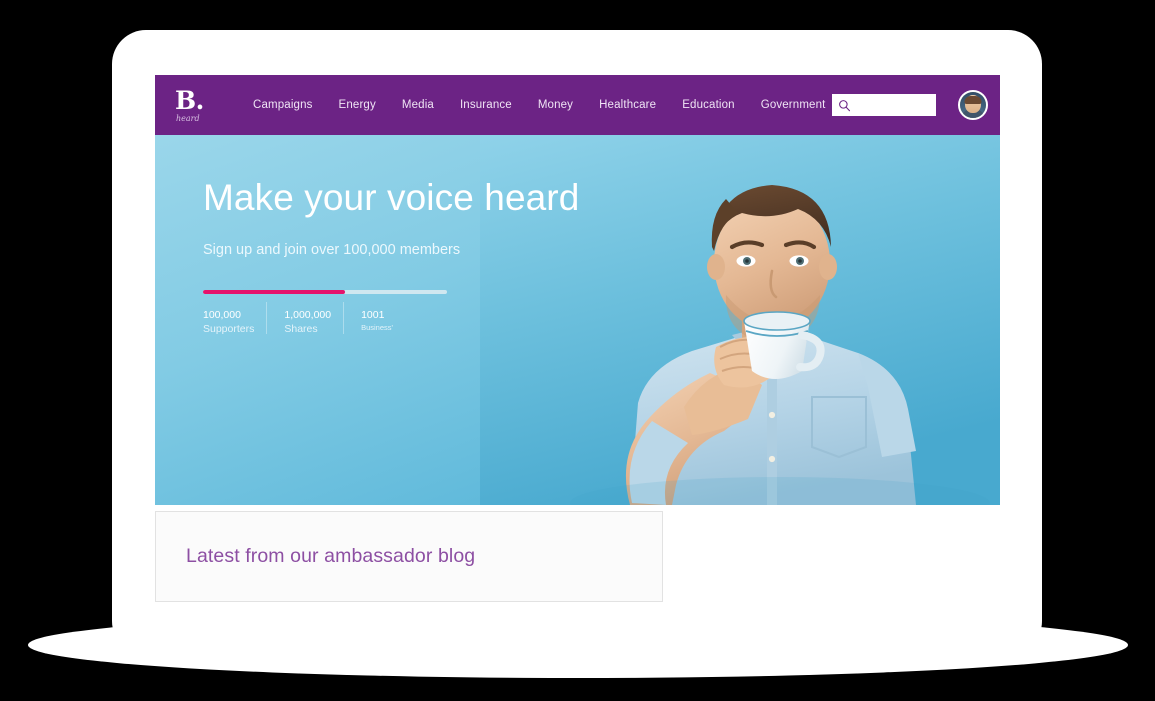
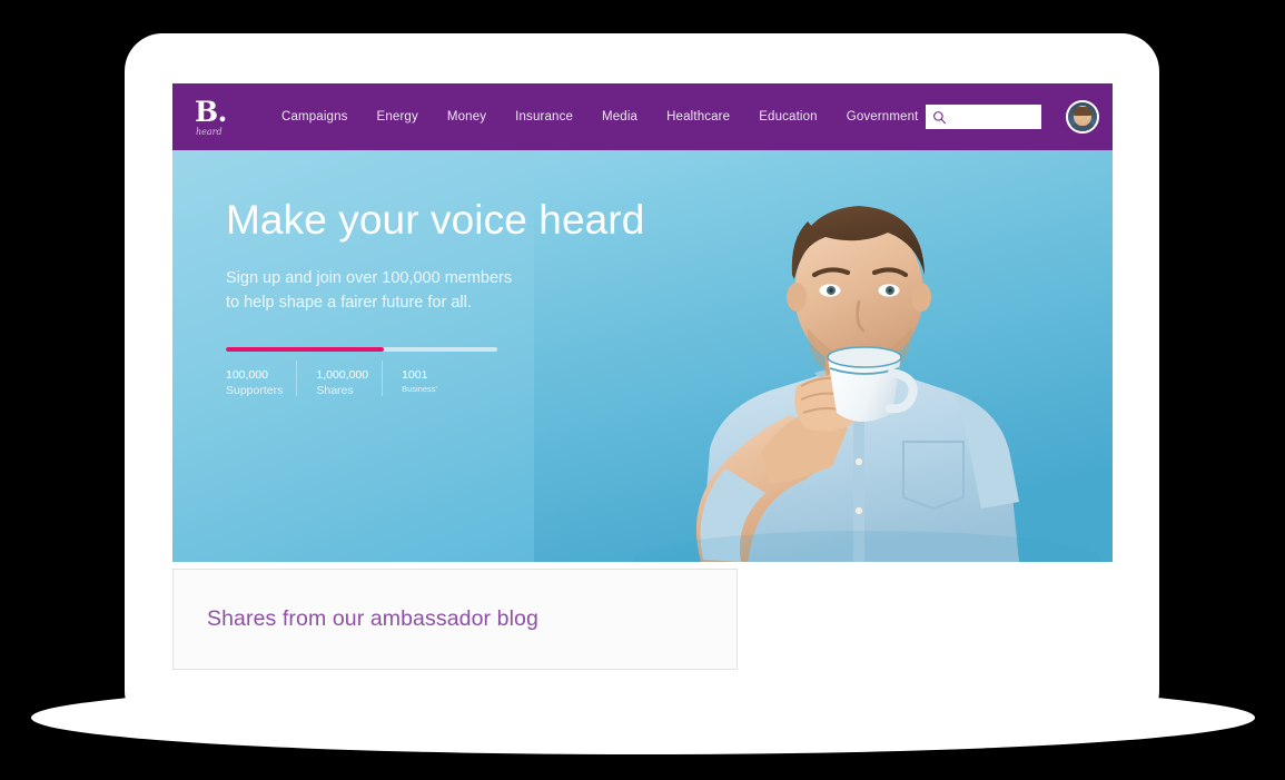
  B.
  heard
  Campaigns
  Energy
- Media
+ Money
  Insurance
- Money
+ Media
  Healthcare
  Education
  Government
  Make your voice heard
  Sign up and join over 100,000 members
+ to help shape a fairer future for all.
  100,000
  Supporters
  1,000,000
  Shares
  1001
  Business'
- Latest from our ambassador blog
+ Shares from our ambassador blog
